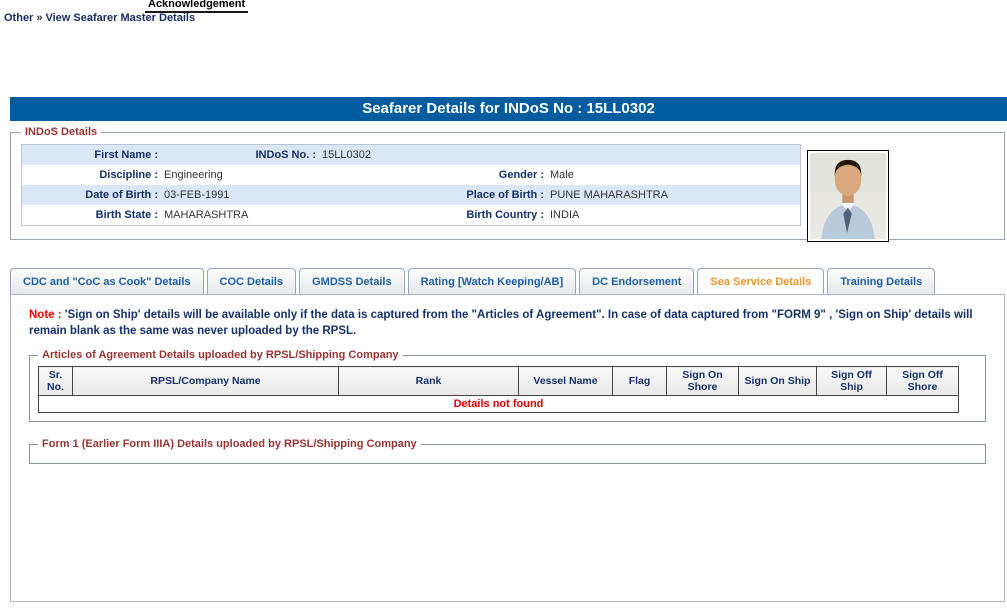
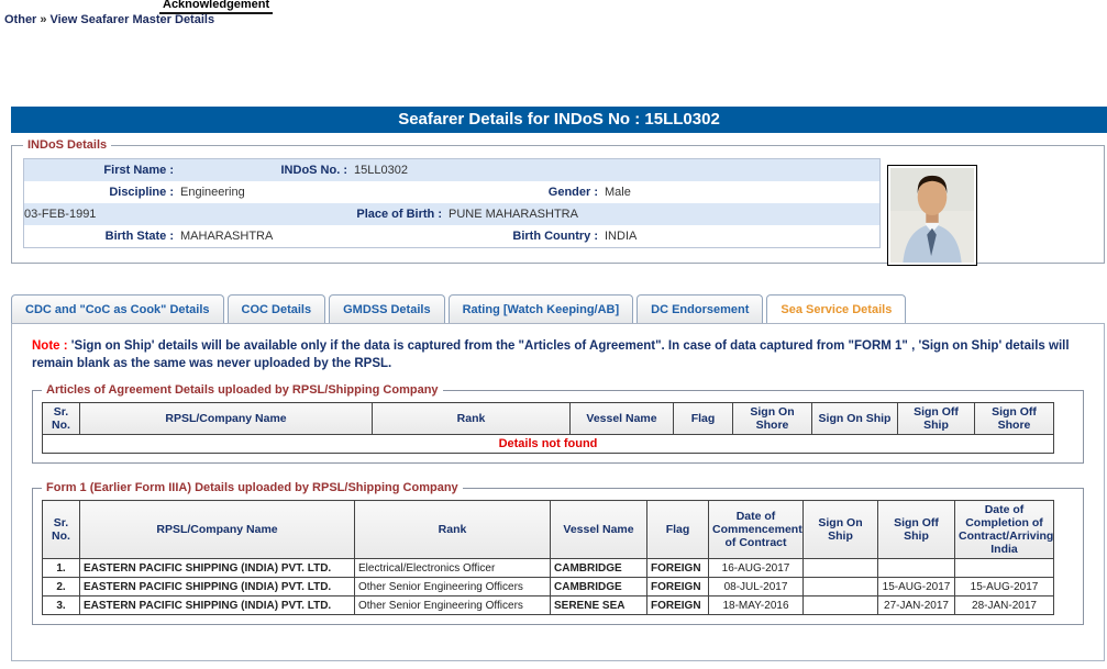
  Acknowledgement
  Other » View Seafarer Master Details
  Seafarer Details for INDoS No : 15LL0302
  INDoS Details
  First Name :
  INDoS No. :
  15LL0302
  Discipline :
  Engineering
  Gender :
  Male
- Date of Birth :
  03-FEB-1991
  Place of Birth :
  PUNE MAHARASHTRA
  Birth State :
  MAHARASHTRA
  Birth Country :
  INDIA
  CDC and "CoC as Cook" Details
  COC Details
  GMDSS Details
  Rating [Watch Keeping/AB]
  DC Endorsement
  Sea Service Details
- Training Details
- Note : 'Sign on Ship' details will be available only if the data is captured from the "Articles of Agreement". In case of data captured from "FORM 9" , 'Sign on Ship' details will remain blank as the same was never uploaded by the RPSL.
+ Note : 'Sign on Ship' details will be available only if the data is captured from the "Articles of Agreement". In case of data captured from "FORM 1" , 'Sign on Ship' details will remain blank as the same was never uploaded by the RPSL.
  Articles of Agreement Details uploaded by RPSL/Shipping Company
  Sr. No.	RPSL/Company Name	Rank	Vessel Name	Flag	Sign On Shore	Sign On Ship	Sign Off Ship	Sign Off Shore
  Details not found
  Form 1 (Earlier Form IIIA) Details uploaded by RPSL/Shipping Company
+ Sr. No.	RPSL/Company Name	Rank	Vessel Name	Flag	Date of Commencement of Contract	Sign On Ship	Sign Off Ship	Date of Completion of Contract/Arriving India
+ 1.	EASTERN PACIFIC SHIPPING (INDIA) PVT. LTD.	Electrical/Electronics Officer	CAMBRIDGE	FOREIGN	16-AUG-2017
+ 2.	EASTERN PACIFIC SHIPPING (INDIA) PVT. LTD.	Other Senior Engineering Officers	CAMBRIDGE	FOREIGN	08-JUL-2017		15-AUG-2017	15-AUG-2017
+ 3.	EASTERN PACIFIC SHIPPING (INDIA) PVT. LTD.	Other Senior Engineering Officers	SERENE SEA	FOREIGN	18-MAY-2016		27-JAN-2017	28-JAN-2017
